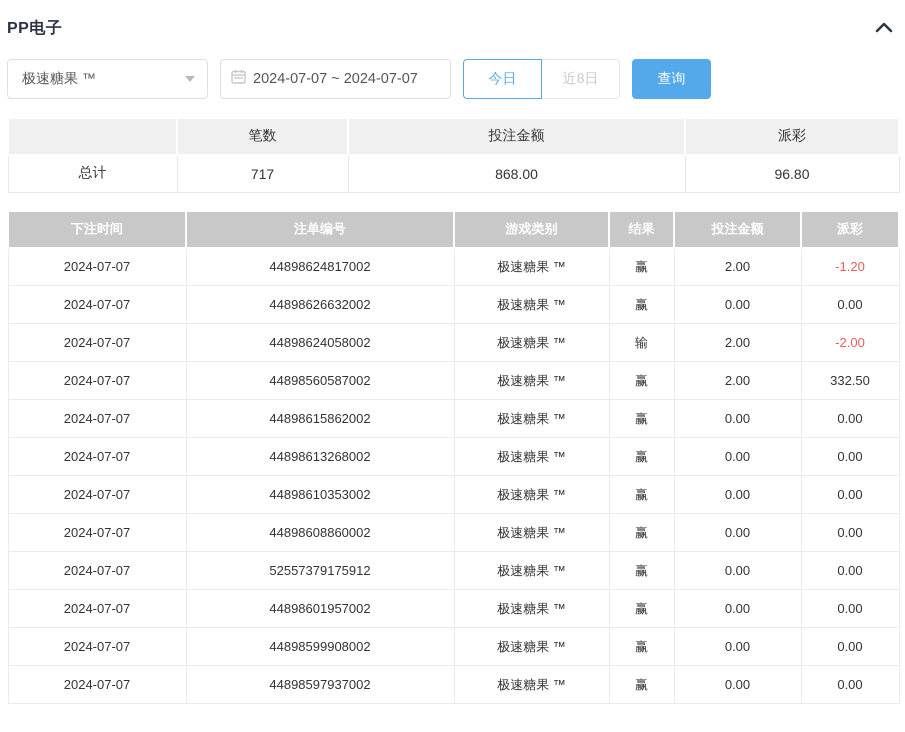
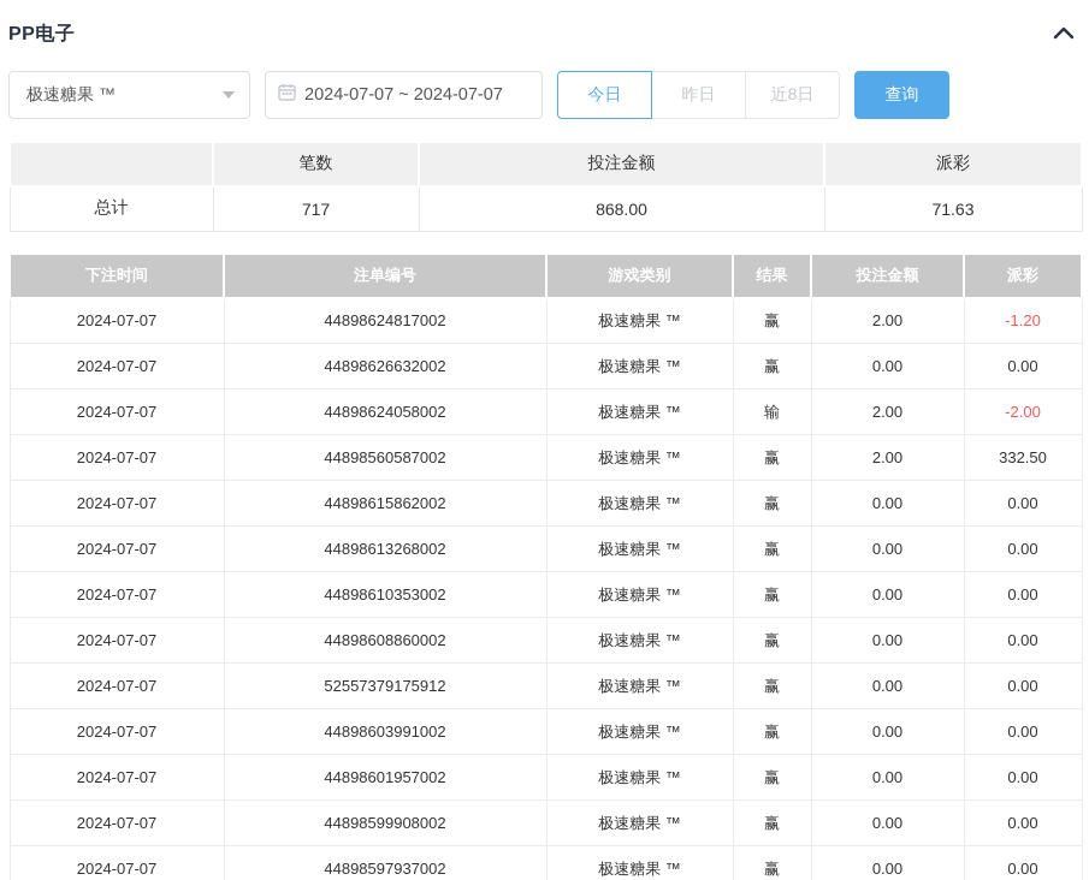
  PP电子
  极速糖果 ™
  2024-07-07 ~ 2024-07-07
  今日
+ 昨日
  近8日
  查询
  	笔数	投注金额	派彩
- 总计	717	868.00	96.80
+ 总计	717	868.00	71.63
  下注时间	注单编号	游戏类别	结果	投注金额	派彩
  2024-07-07	44898624817002	极速糖果 ™	赢	2.00	-1.20
  2024-07-07	44898626632002	极速糖果 ™	赢	0.00	0.00
  2024-07-07	44898624058002	极速糖果 ™	输	2.00	-2.00
  2024-07-07	44898560587002	极速糖果 ™	赢	2.00	332.50
  2024-07-07	44898615862002	极速糖果 ™	赢	0.00	0.00
  2024-07-07	44898613268002	极速糖果 ™	赢	0.00	0.00
  2024-07-07	44898610353002	极速糖果 ™	赢	0.00	0.00
  2024-07-07	44898608860002	极速糖果 ™	赢	0.00	0.00
  2024-07-07	52557379175912	极速糖果 ™	赢	0.00	0.00
+ 2024-07-07	44898603991002	极速糖果 ™	赢	0.00	0.00
  2024-07-07	44898601957002	极速糖果 ™	赢	0.00	0.00
  2024-07-07	44898599908002	极速糖果 ™	赢	0.00	0.00
  2024-07-07	44898597937002	极速糖果 ™	赢	0.00	0.00
